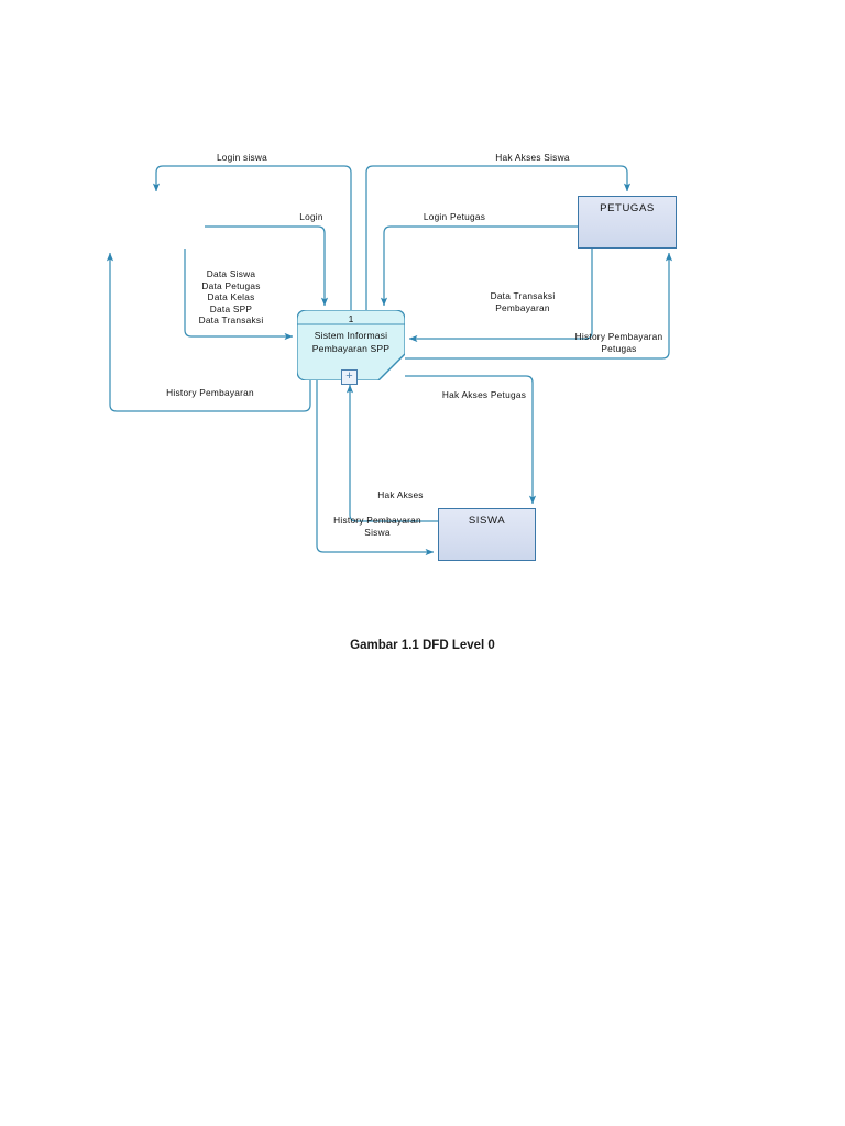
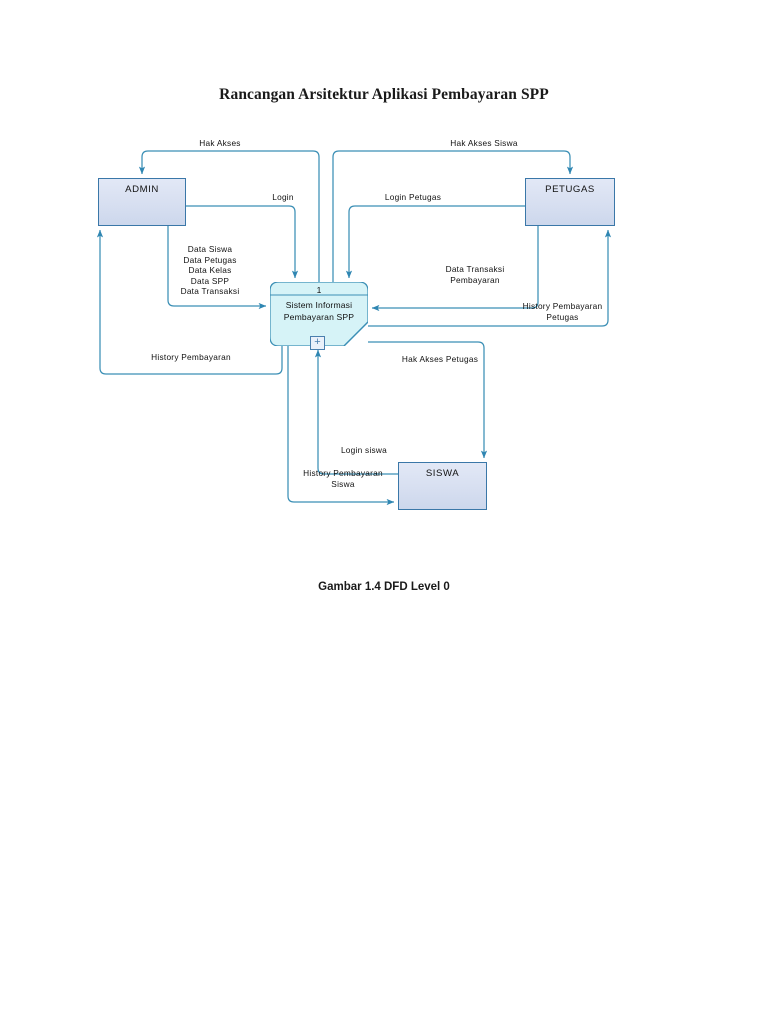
+ Rancangan Arsitektur Aplikasi Pembayaran SPP
+ ADMIN
  PETUGAS
  SISWA
  1
  Sistem Informasi
  Pembayaran SPP
  +
- Login siswa
+ Hak Akses
  Login
  Data Siswa
  Data Petugas
  Data Kelas
  Data SPP
  Data Transaksi
  History Pembayaran
  Hak Akses Siswa
  Login Petugas
  Data Transaksi
  Pembayaran
  History Pembayaran
  Petugas
  Hak Akses Petugas
- Hak Akses
+ Login siswa
  History Pembayaran
  Siswa
- Gambar 1.1 DFD Level 0
+ Gambar 1.4 DFD Level 0
